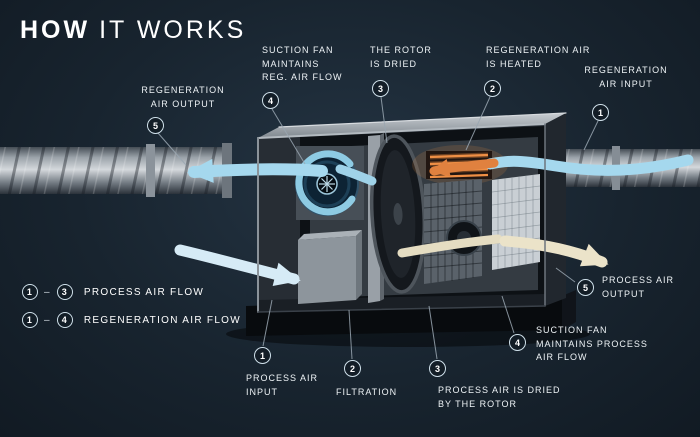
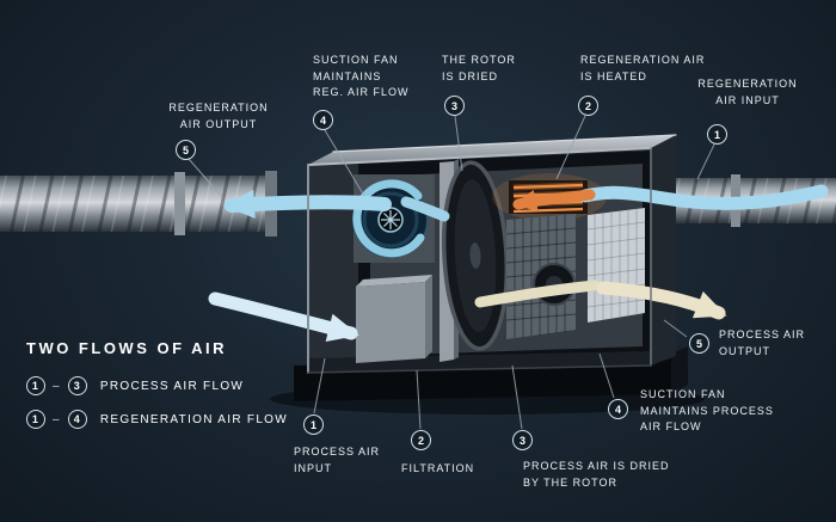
- HOW IT WORKS
  REGENERATION
  AIR OUTPUT
  SUCTION FAN
  MAINTAINS
  REG. AIR FLOW
  THE ROTOR
  IS DRIED
  REGENERATION AIR
  IS HEATED
  REGENERATION
  AIR INPUT
  PROCESS AIR
  INPUT
  FILTRATION
  PROCESS AIR IS DRIED
  BY THE ROTOR
  SUCTION FAN
  MAINTAINS PROCESS
  AIR FLOW
  PROCESS AIR
  OUTPUT
  5
  4
  3
  2
  1
  1
  2
  3
  4
  5
+ TWO FLOWS OF AIR
  1
  –
  3
  PROCESS AIR FLOW
  1
  –
  4
  REGENERATION AIR FLOW
